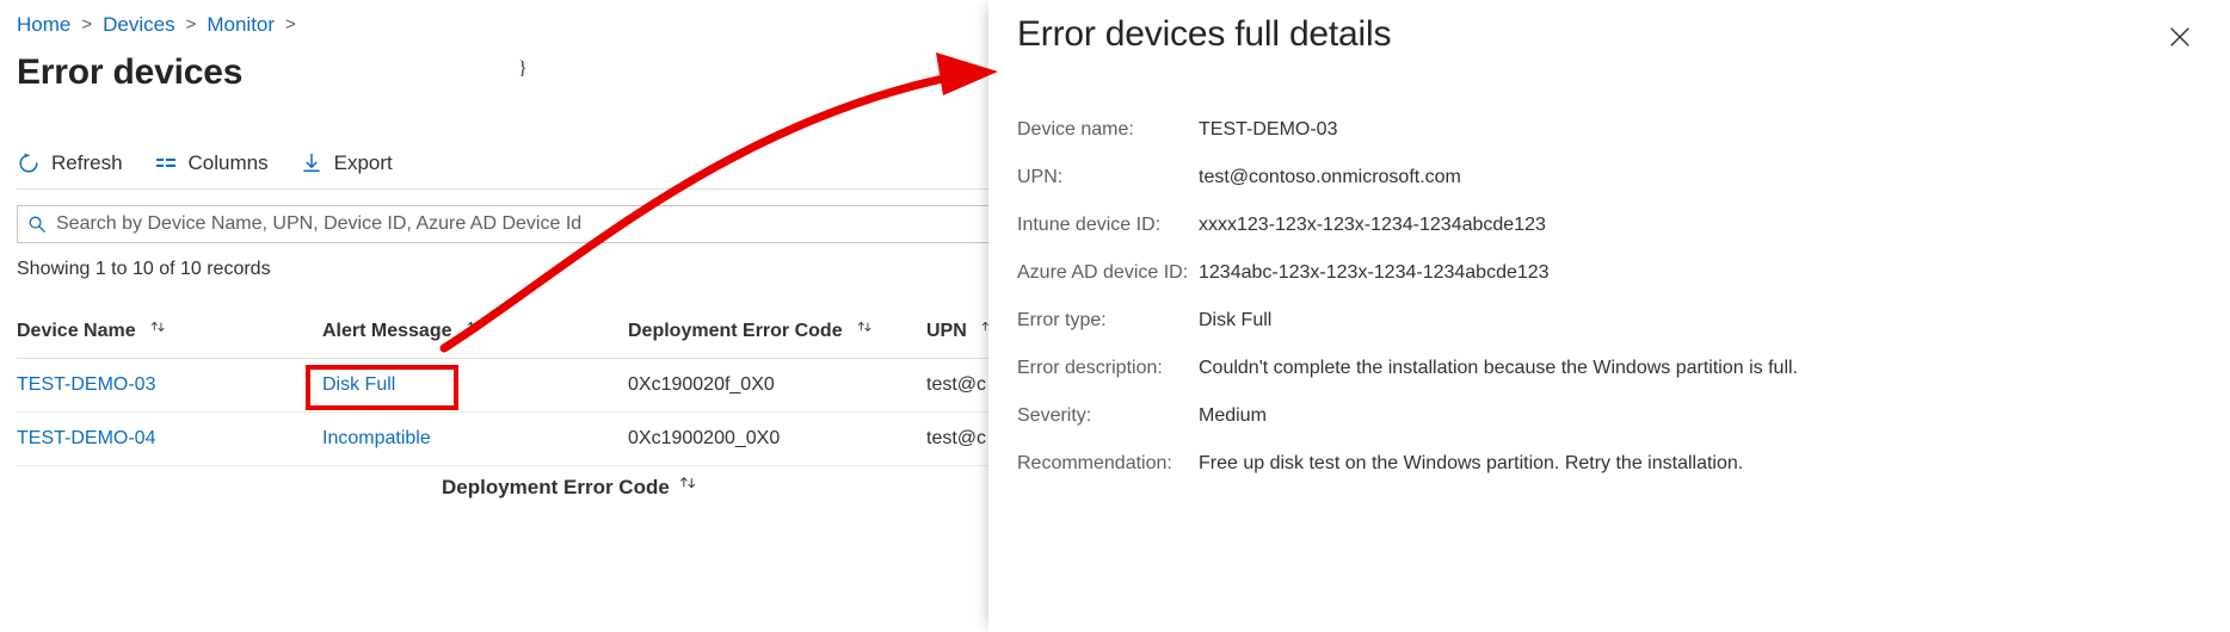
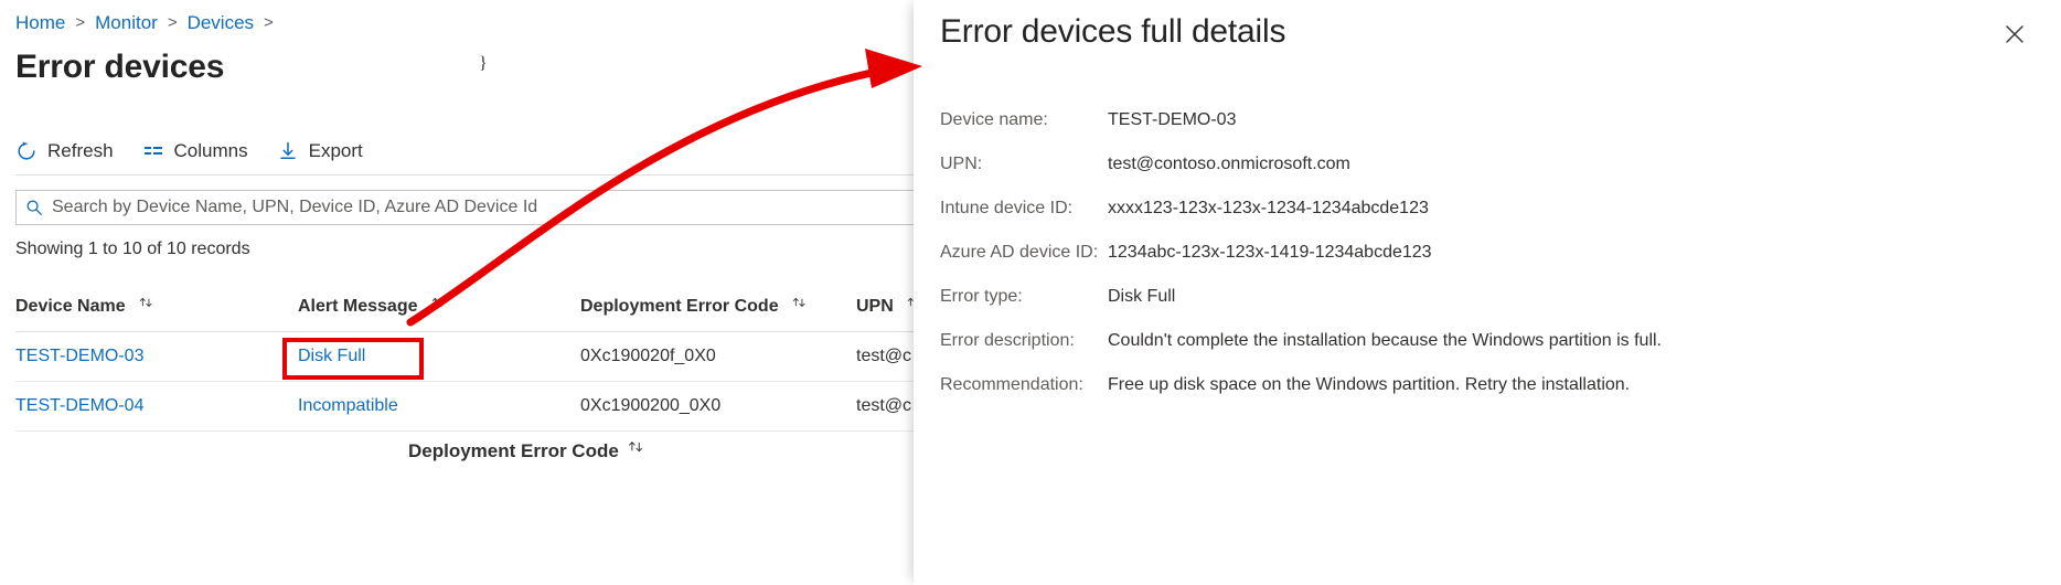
  Home
  >
- Devices
+ Monitor
  >
- Monitor
+ Devices
  >
  Error devices
  }
  Refresh
  Columns
  Export
  Search by Device Name, UPN, Device ID, Azure AD Device Id
  Showing 1 to 10 of 10 records
  Device Name	Alert Message	Deployment Error Code	UPN
  TEST-DEMO-03	Disk Full	0Xc190020f_0X0	test@c
  TEST-DEMO-04	Incompatible	0Xc1900200_0X0	test@c
  Deployment Error Code
  Error devices full details
  Device name:
  TEST-DEMO-03
  UPN:
  test@contoso.onmicrosoft.com
  Intune device ID:
  xxxx123-123x-123x-1234-1234abcde123
  Azure AD device ID:
- 1234abc-123x-123x-1234-1234abcde123
+ 1234abc-123x-123x-1419-1234abcde123
  Error type:
  Disk Full
  Error description:
  Couldn't complete the installation because the Windows partition is full.
- Severity:
- Medium
  Recommendation:
- Free up disk test on the Windows partition. Retry the installation.
+ Free up disk space on the Windows partition. Retry the installation.
